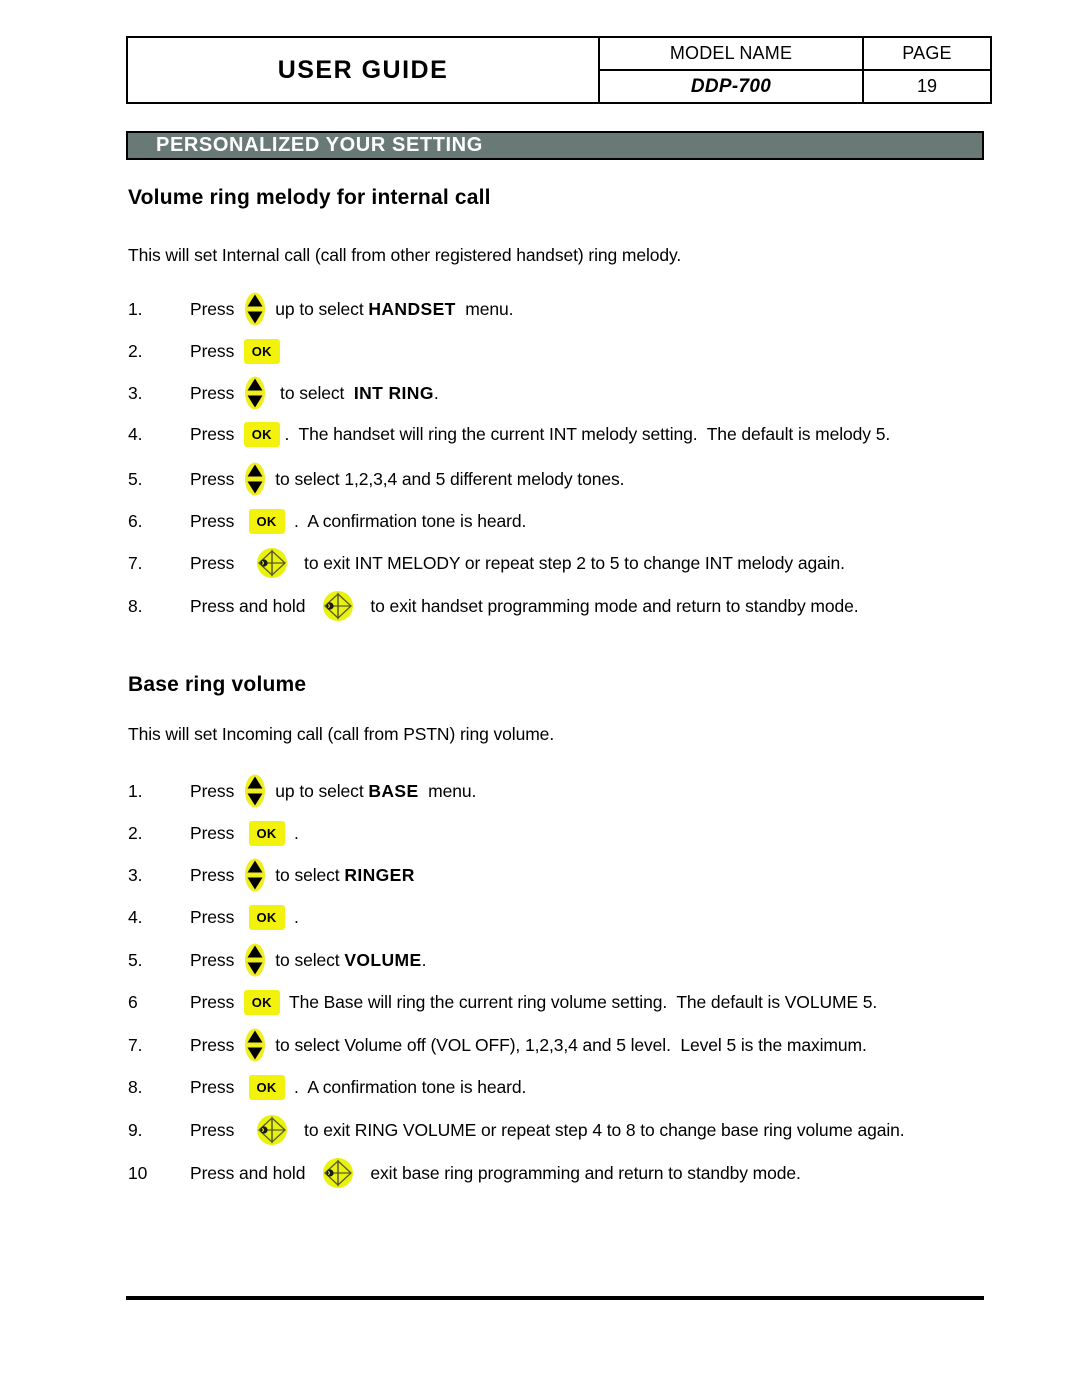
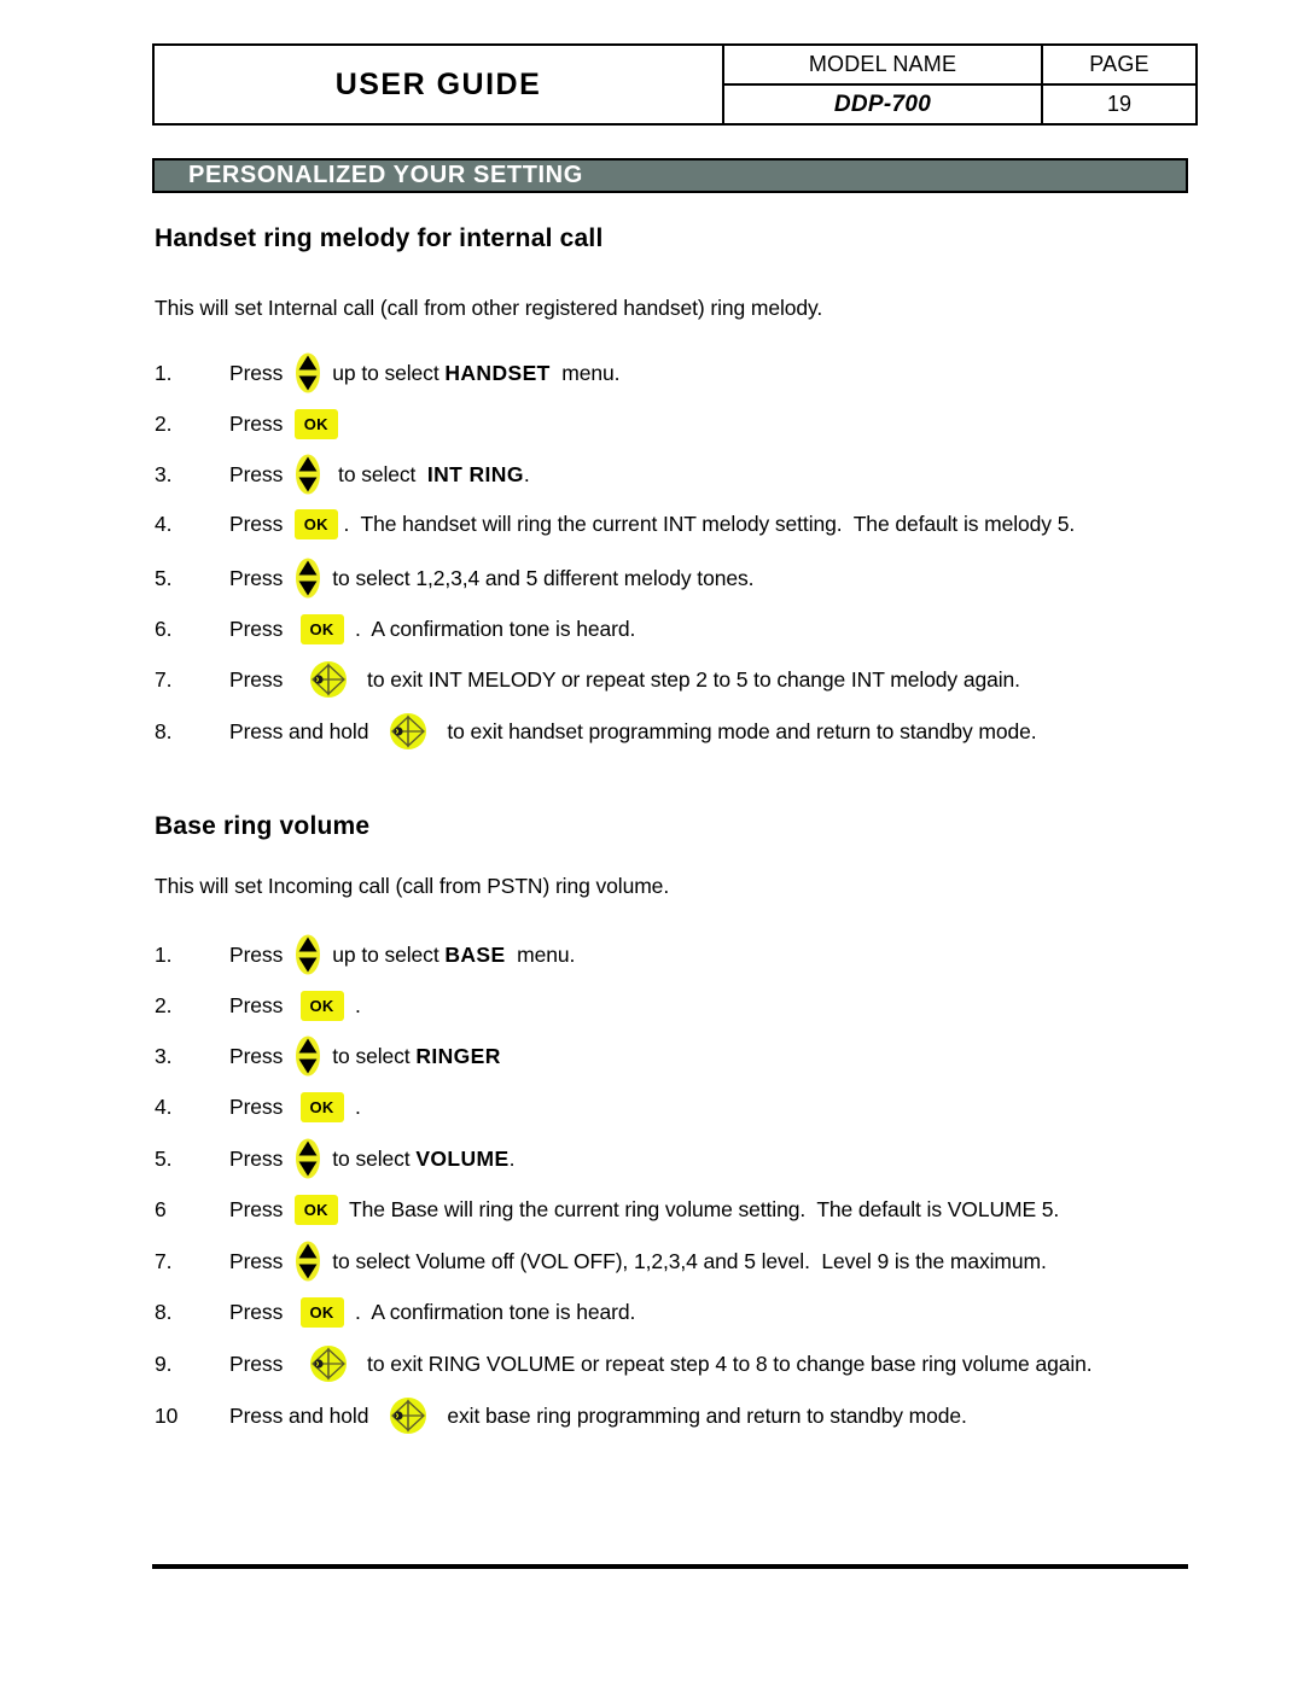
  USER GUIDE	MODEL NAME	PAGE
  DDP-700	19
  PERSONALIZED YOUR SETTING
- Volume ring melody for internal call
+ Handset ring melody for internal call
  This will set Internal call (call from other registered handset) ring melody.
  1.
  Press
  up to select
  HANDSET
  menu.
  2.
  Press
  OK
  3.
  Press
  to select
  INT RING
  .
  4.
  Press
  OK
  . The handset will ring the current INT melody setting. The default is melody 5.
  5.
  Press
  to select 1,2,3,4 and 5 different melody tones.
  6.
  Press
  OK
  . A confirmation tone is heard.
  7.
  Press
  to exit INT MELODY or repeat step 2 to 5 to change INT melody again.
  8.
  Press and hold
  to exit handset programming mode and return to standby mode.
  Base ring volume
  This will set Incoming call (call from PSTN) ring volume.
  1.
  Press
  up to select
  BASE
  menu.
  2.
  Press
  OK
  .
  3.
  Press
  to select
  RINGER
  4.
  Press
  OK
  .
  5.
  Press
  to select
  VOLUME
  .
  6
  Press
  OK
  The Base will ring the current ring volume setting. The default is VOLUME 5.
  7.
  Press
- to select Volume off (VOL OFF), 1,2,3,4 and 5 level. Level 5 is the maximum.
+ to select Volume off (VOL OFF), 1,2,3,4 and 5 level. Level 9 is the maximum.
  8.
  Press
  OK
  . A confirmation tone is heard.
  9.
  Press
  to exit RING VOLUME or repeat step 4 to 8 to change base ring volume again.
  10
  Press and hold
  exit base ring programming and return to standby mode.
